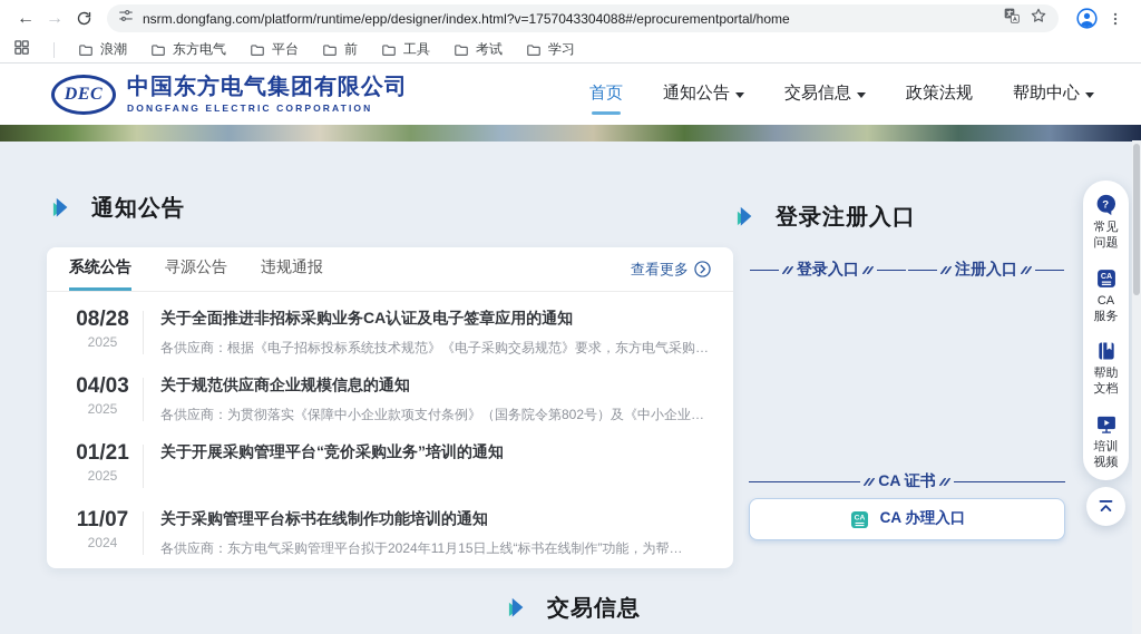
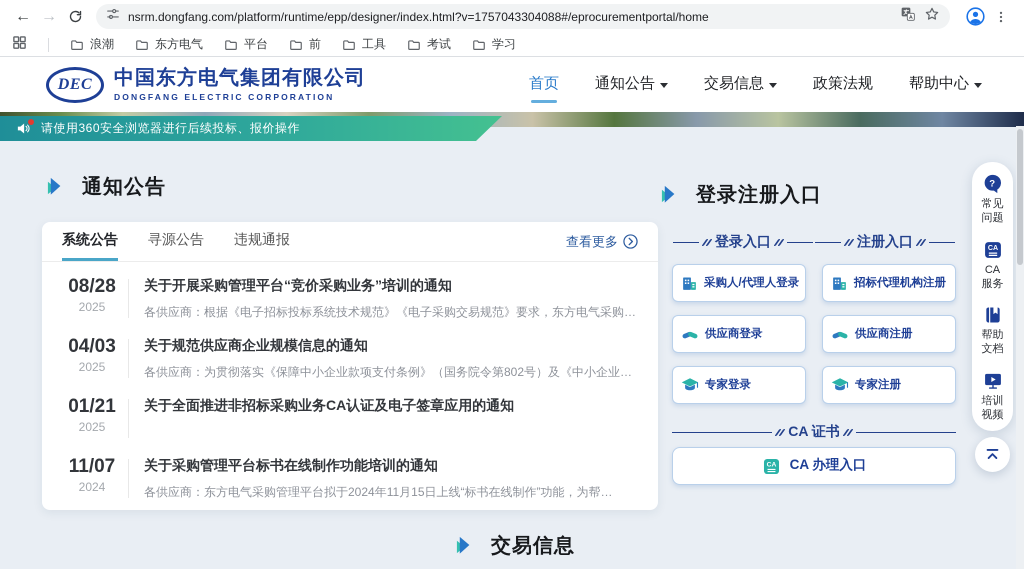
  ←
  →
  nsrm.dongfang.com/platform/runtime/epp/designer/index.html?v=1757043304088#/eprocurementportal/home
  浪潮
  东方电气
  平台
  前
  工具
  考试
  学习
  DEC
  中国东方电气集团有限公司
  DONGFANG ELECTRIC CORPORATION
  首页
  通知公告
  交易信息
  政策法规
  帮助中心
+ 请使用360安全浏览器进行后续投标、报价操作
  通知公告
  系统公告
  寻源公告
  违规通报
  查看更多
  08/28
  2025
- 关于全面推进非招标采购业务CA认证及电子签章应用的通知
+ 关于开展采购管理平台“竞价采购业务”培训的通知
  各供应商：根据《电子招标投标系统技术规范》《电子采购交易规范》要求，东方电气采购…
  04/03
  2025
  关于规范供应商企业规模信息的通知
  各供应商：为贯彻落实《保障中小企业款项支付条例》（国务院令第802号）及《中小企业划…
  01/21
  2025
- 关于开展采购管理平台“竞价采购业务”培训的通知
+ 关于全面推进非招标采购业务CA认证及电子签章应用的通知
  11/07
  2024
  关于采购管理平台标书在线制作功能培训的通知
  各供应商：东方电气采购管理平台拟于2024年11月15日上线“标书在线制作”功能，为帮…
  登录注册入口
  登录入口
  注册入口
+ 采购人/代理人登录
+ 招标代理机构注册
+ 供应商登录
+ 供应商注册
+ 专家登录
+ 专家注册
  CA 证书
  CA 办理入口
  ?
  常见
  问题
  CA
  CA
  服务
  帮助
  文档
  培训
  视频
  交易信息
